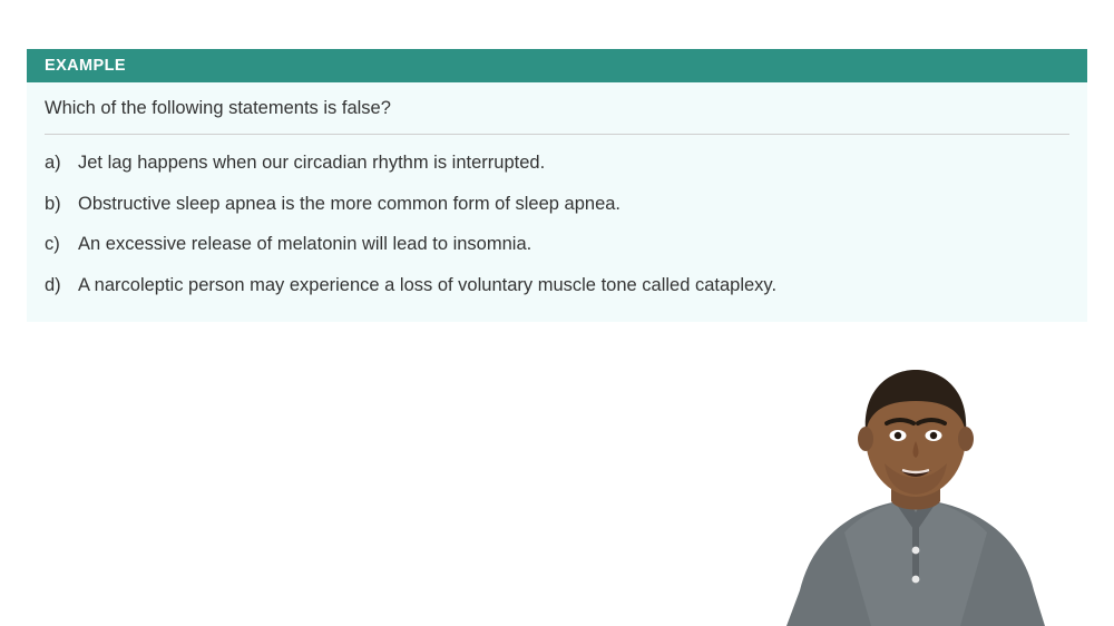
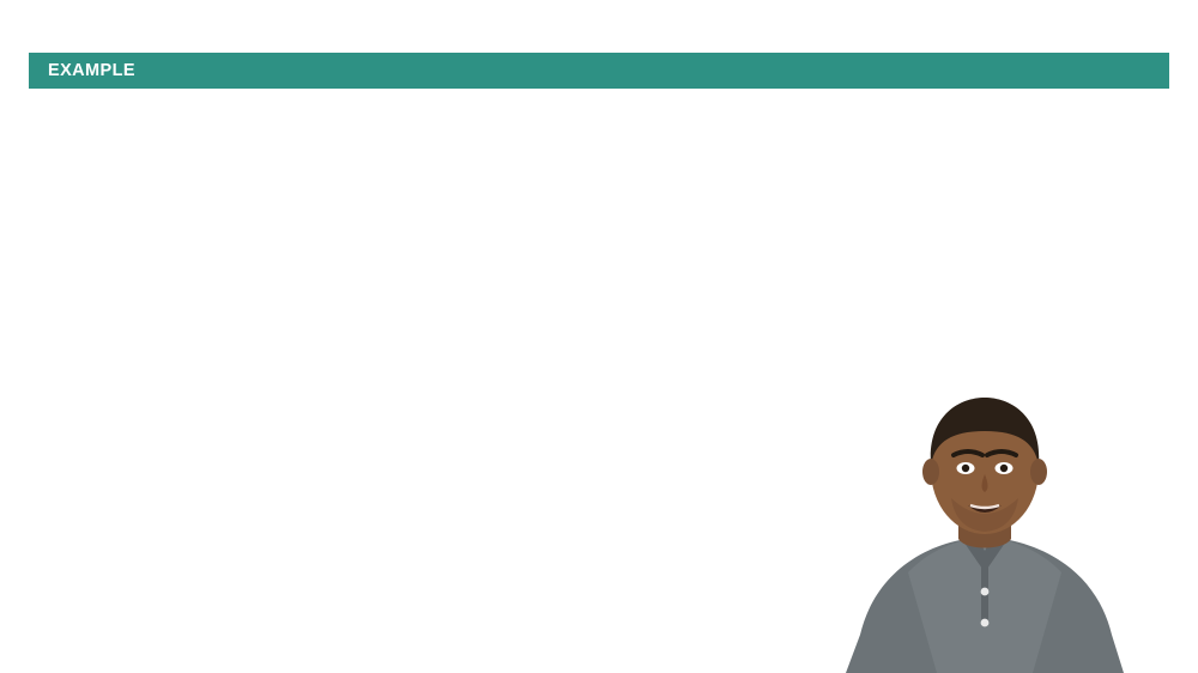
  EXAMPLE
- Which of the following statements is false?
- a)
- Jet lag happens when our circadian rhythm is interrupted.
- b)
- Obstructive sleep apnea is the more common form of sleep apnea.
- c)
- An excessive release of melatonin will lead to insomnia.
- d)
- A narcoleptic person may experience a loss of voluntary muscle tone called cataplexy.
